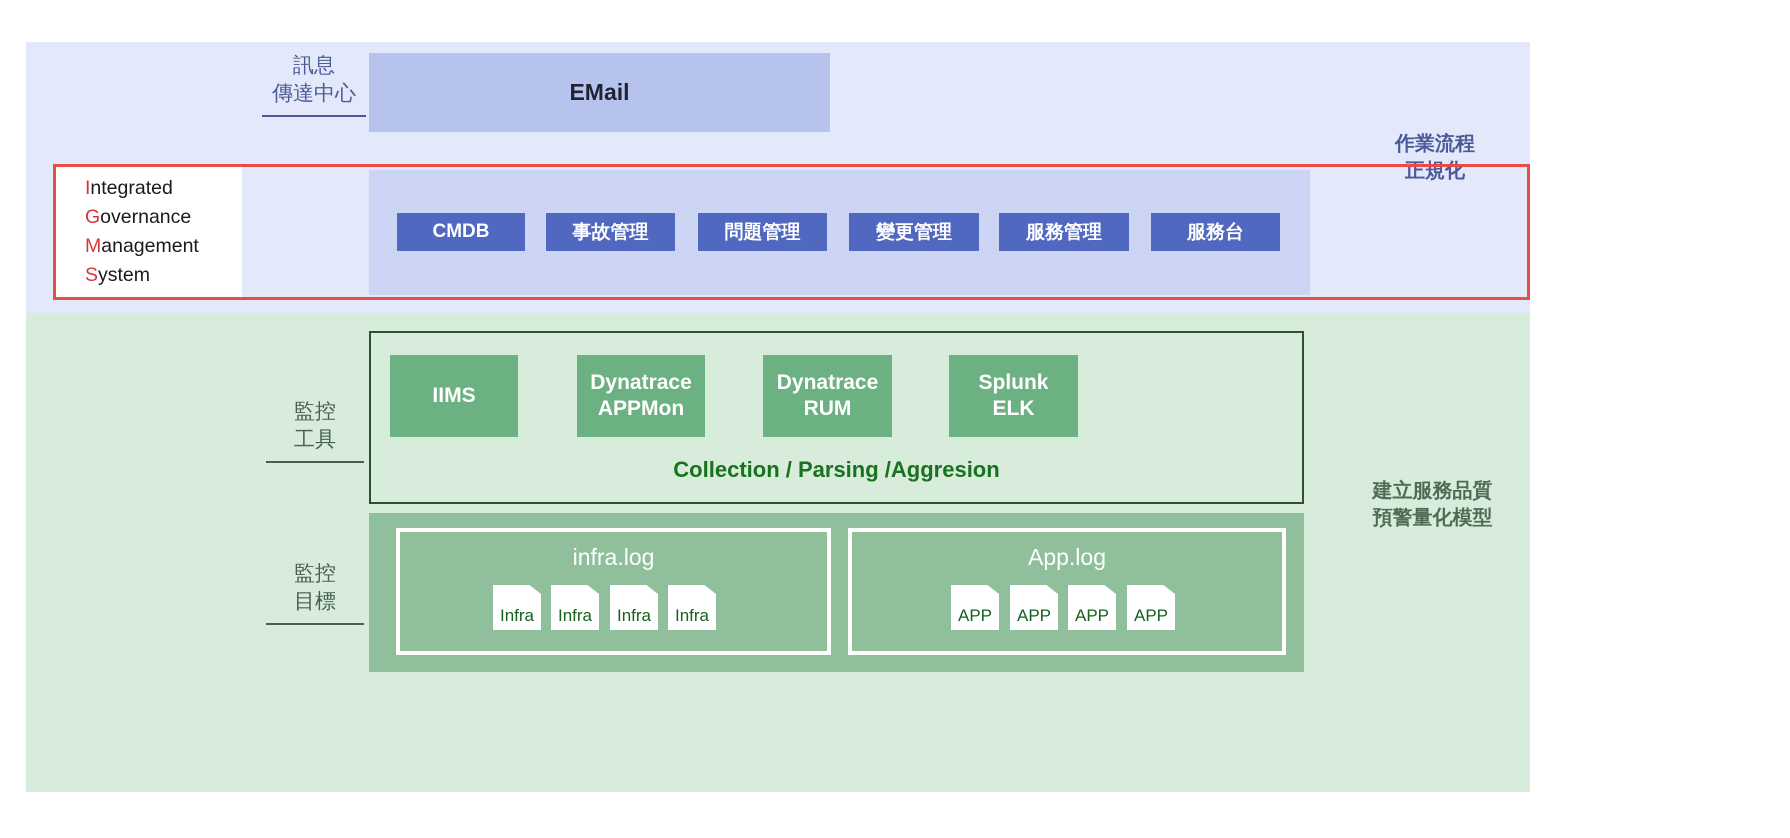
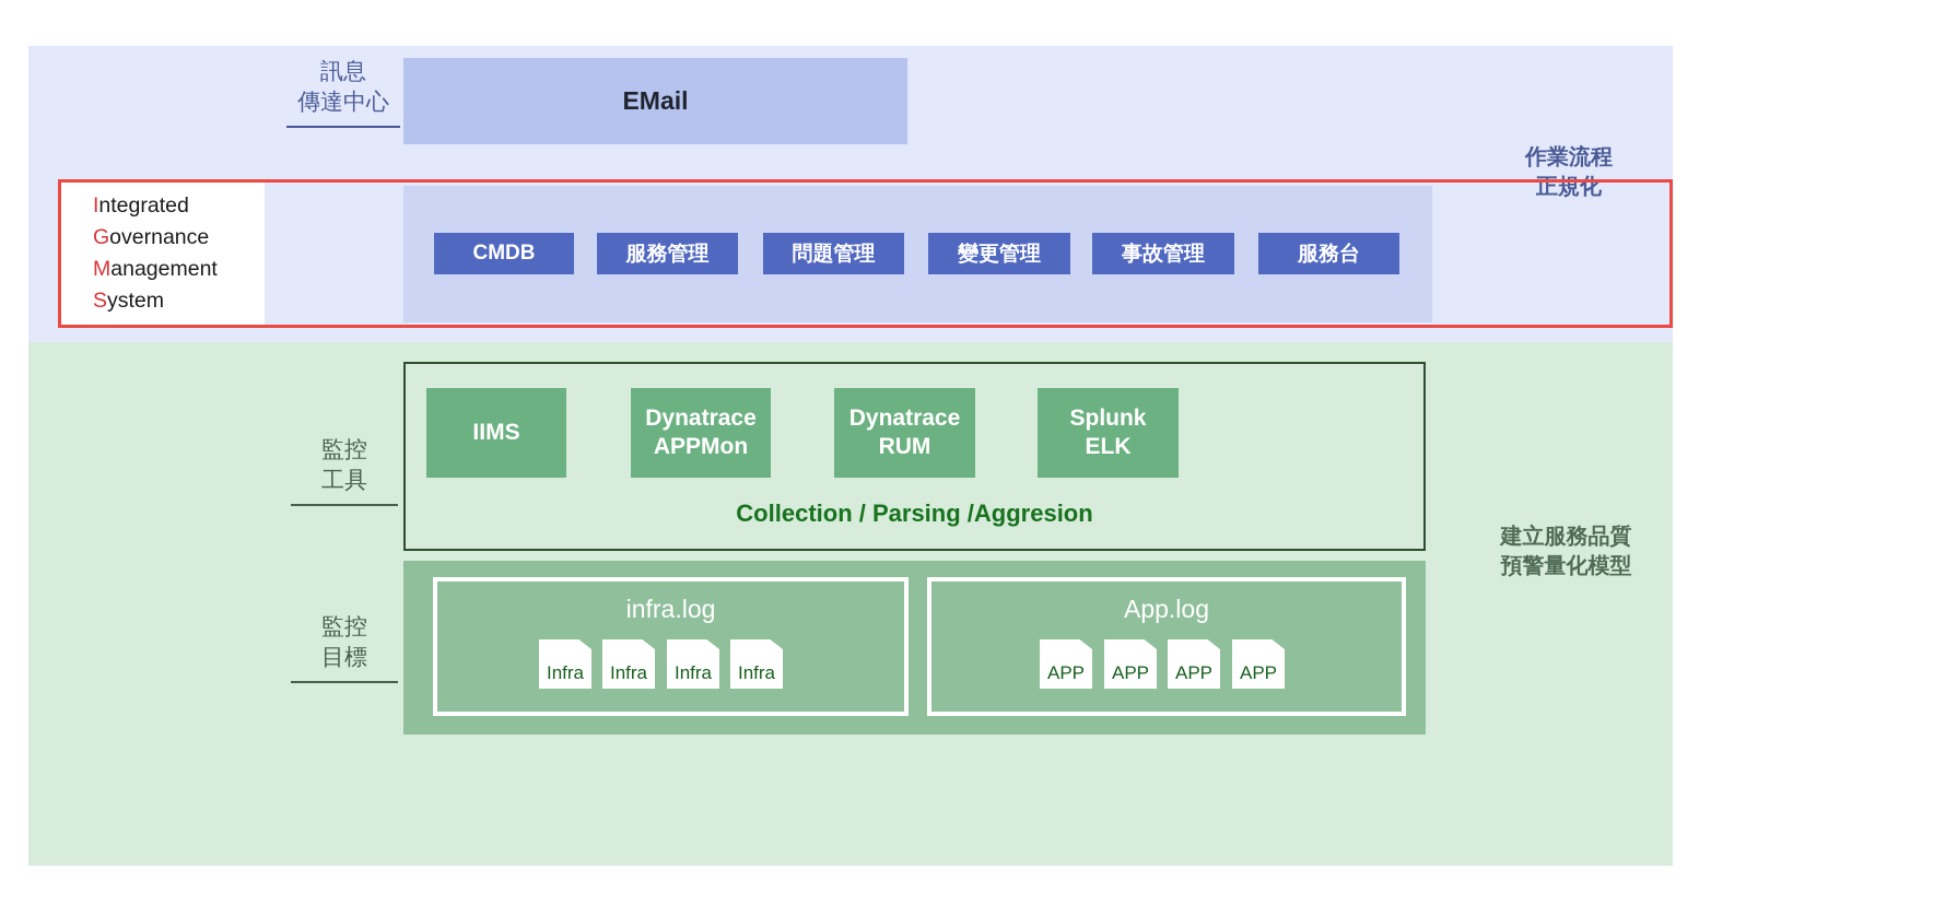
  訊息
  傳達中心
  監控
  工具
  監控
  目標
  作業流程
  正規化
  建立服務品質
  預警量化模型
  EMail
  Integrated
  Governance
  Management
  System
  CMDB
- 事故管理
+ 服務管理
  問題管理
  變更管理
- 服務管理
+ 事故管理
  服務台
  IIMS
  Dynatrace
  APPMon
  Dynatrace
  RUM
  Splunk
  ELK
  Collection / Parsing /Aggresion
  infra.log
  App.log
  Infra
  Infra
  Infra
  Infra
  APP
  APP
  APP
  APP
